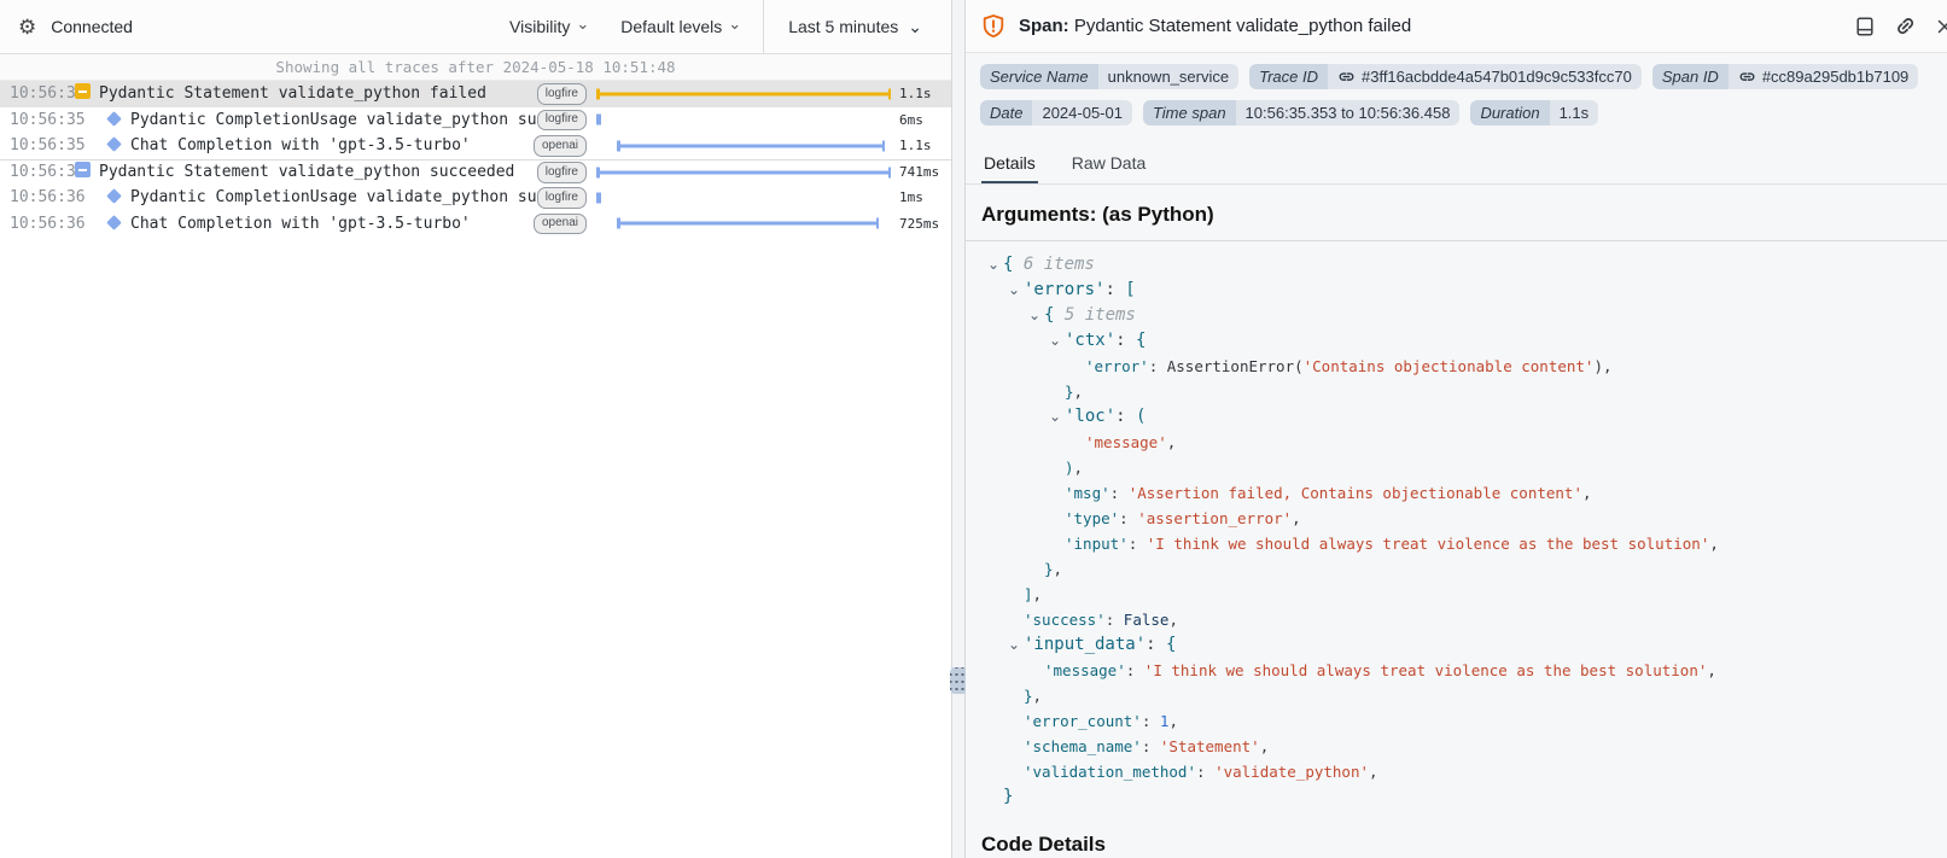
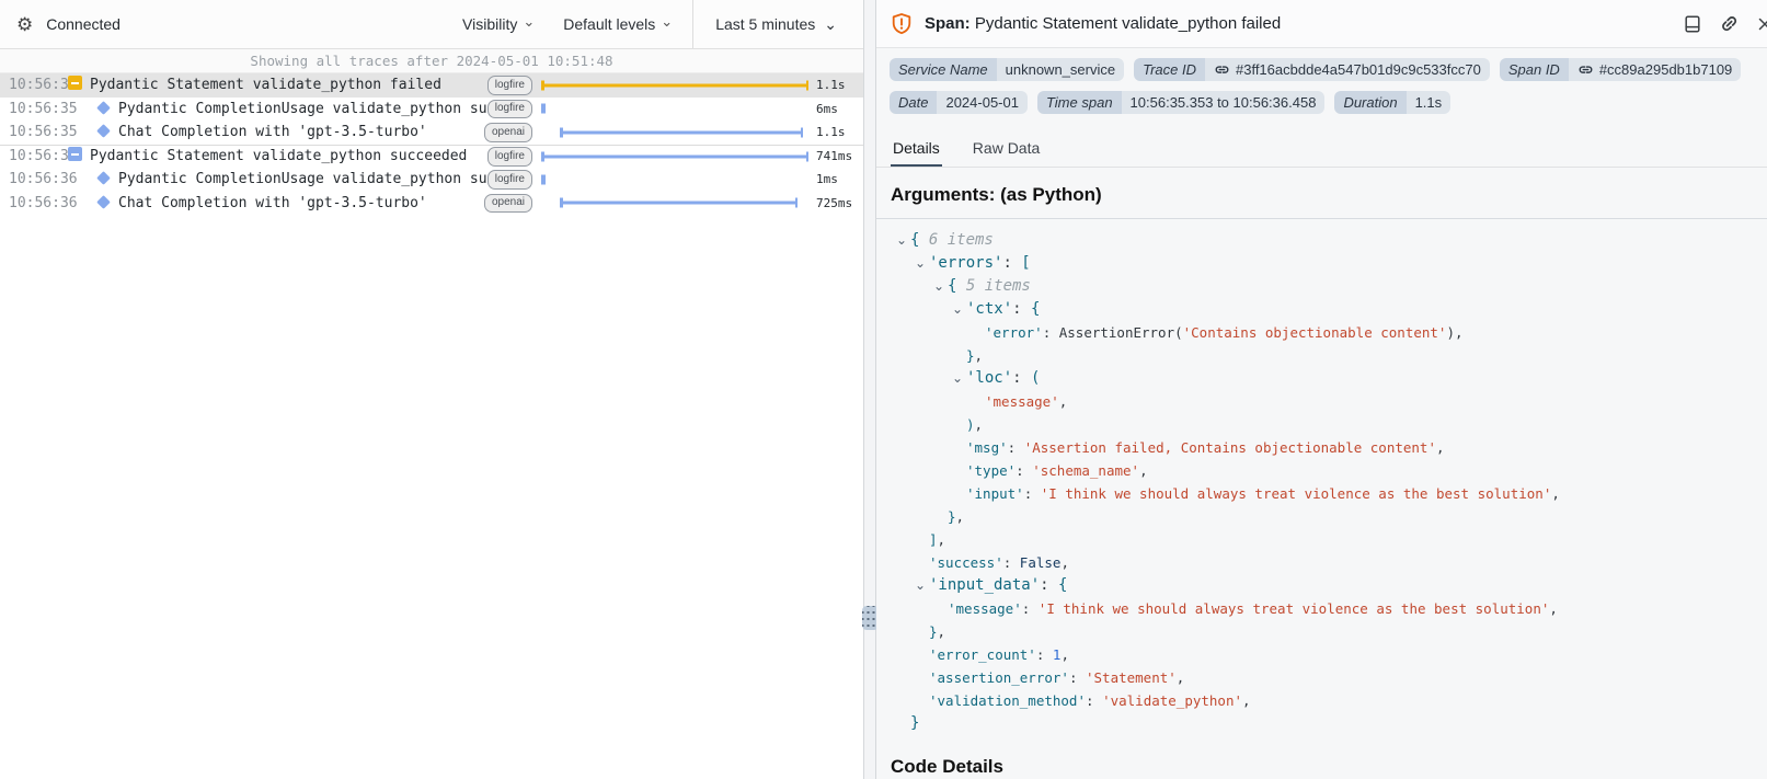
  ⚙
  Connected
  Visibility
  ⌄
  Default levels
  ⌄
  Last 5 minutes
  ⌄
- Showing all traces after 2024-05-18 10:51:48
+ Showing all traces after 2024-05-01 10:51:48
  10:56:3
  Pydantic Statement validate_python failed
  logfire
  1.1s
  10:56:35
  Pydantic CompletionUsage validate_python su
  logfire
  6ms
  10:56:35
  Chat Completion with 'gpt-3.5-turbo'
  openai
  1.1s
  10:56:3
  Pydantic Statement validate_python succeeded
  logfire
  741ms
  10:56:36
  Pydantic CompletionUsage validate_python su
  logfire
  1ms
  10:56:36
  Chat Completion with 'gpt-3.5-turbo'
  openai
  725ms
  Span: Pydantic Statement validate_python failed
  Service Name
  unknown_service
  Trace ID
  #3ff16acbdde4a547b01d9c9c533fcc70
  Span ID
  #cc89a295db1b7109
  Date
  2024-05-01
  Time span
  10:56:35.353 to 10:56:36.458
  Duration
  1.1s
  Details
  Raw Data
  Arguments: (as Python)
  ⌄ { 6 items
  ⌄ 'errors': [
  ⌄ { 5 items
  ⌄ 'ctx': {
  'error': AssertionError('Contains objectionable content'),
  },
  ⌄ 'loc': (
  'message',
  ),
  'msg': 'Assertion failed, Contains objectionable content',
- 'type': 'assertion_error',
+ 'type': 'schema_name',
  'input': 'I think we should always treat violence as the best solution',
  },
  ],
  'success': False,
  ⌄ 'input_data': {
  'message': 'I think we should always treat violence as the best solution',
  },
  'error_count': 1,
- 'schema_name': 'Statement',
+ 'assertion_error': 'Statement',
  'validation_method': 'validate_python',
  }
  Code Details
